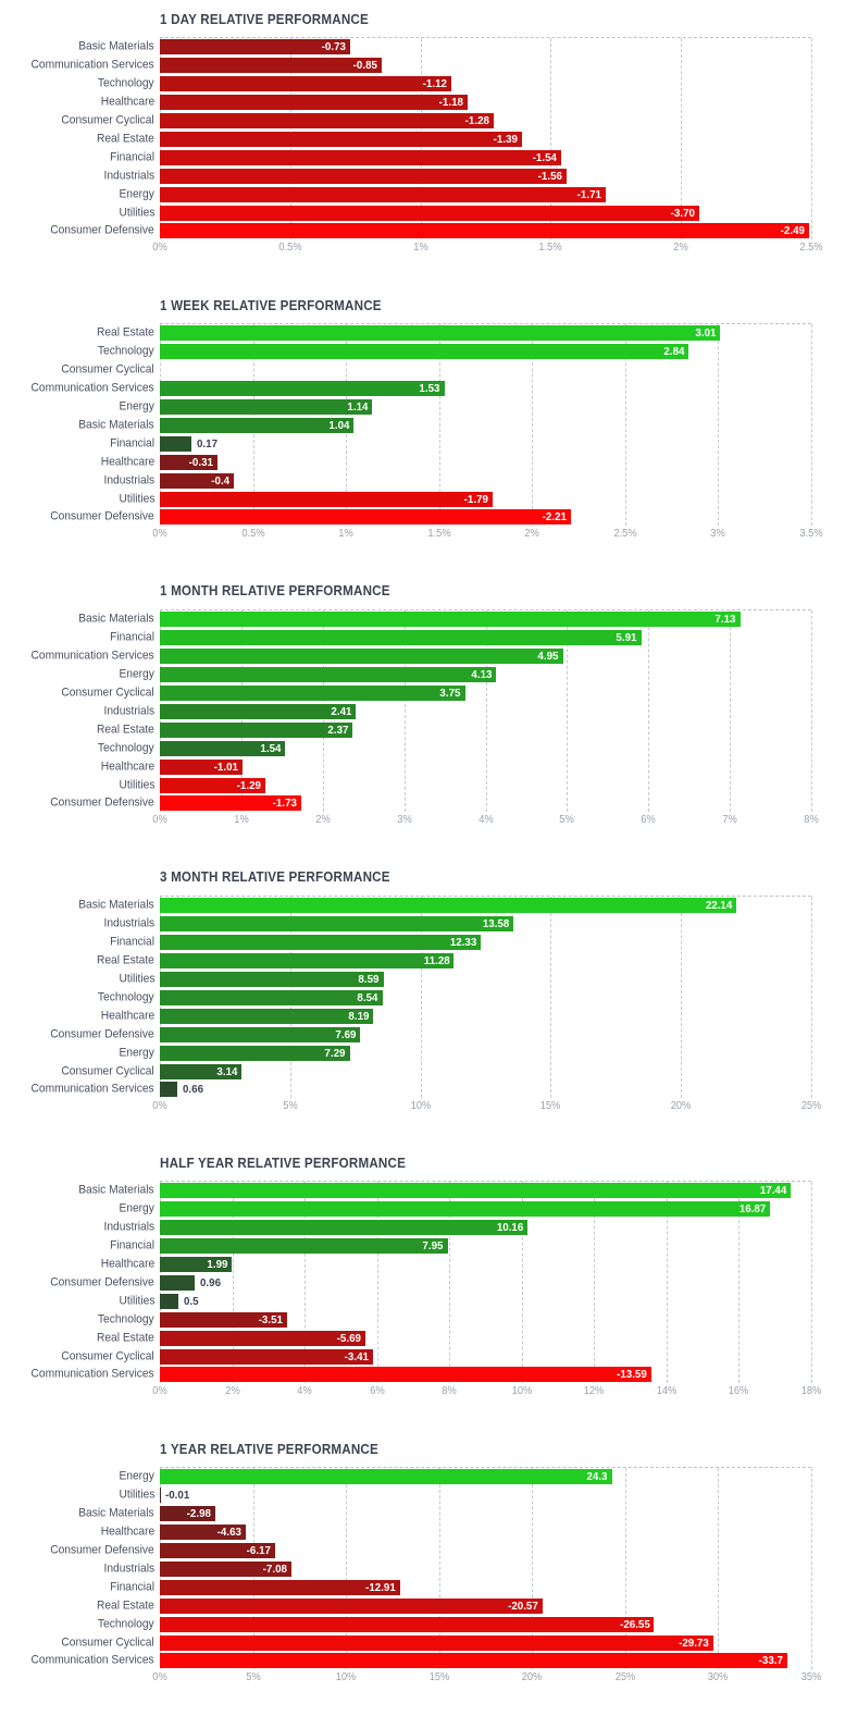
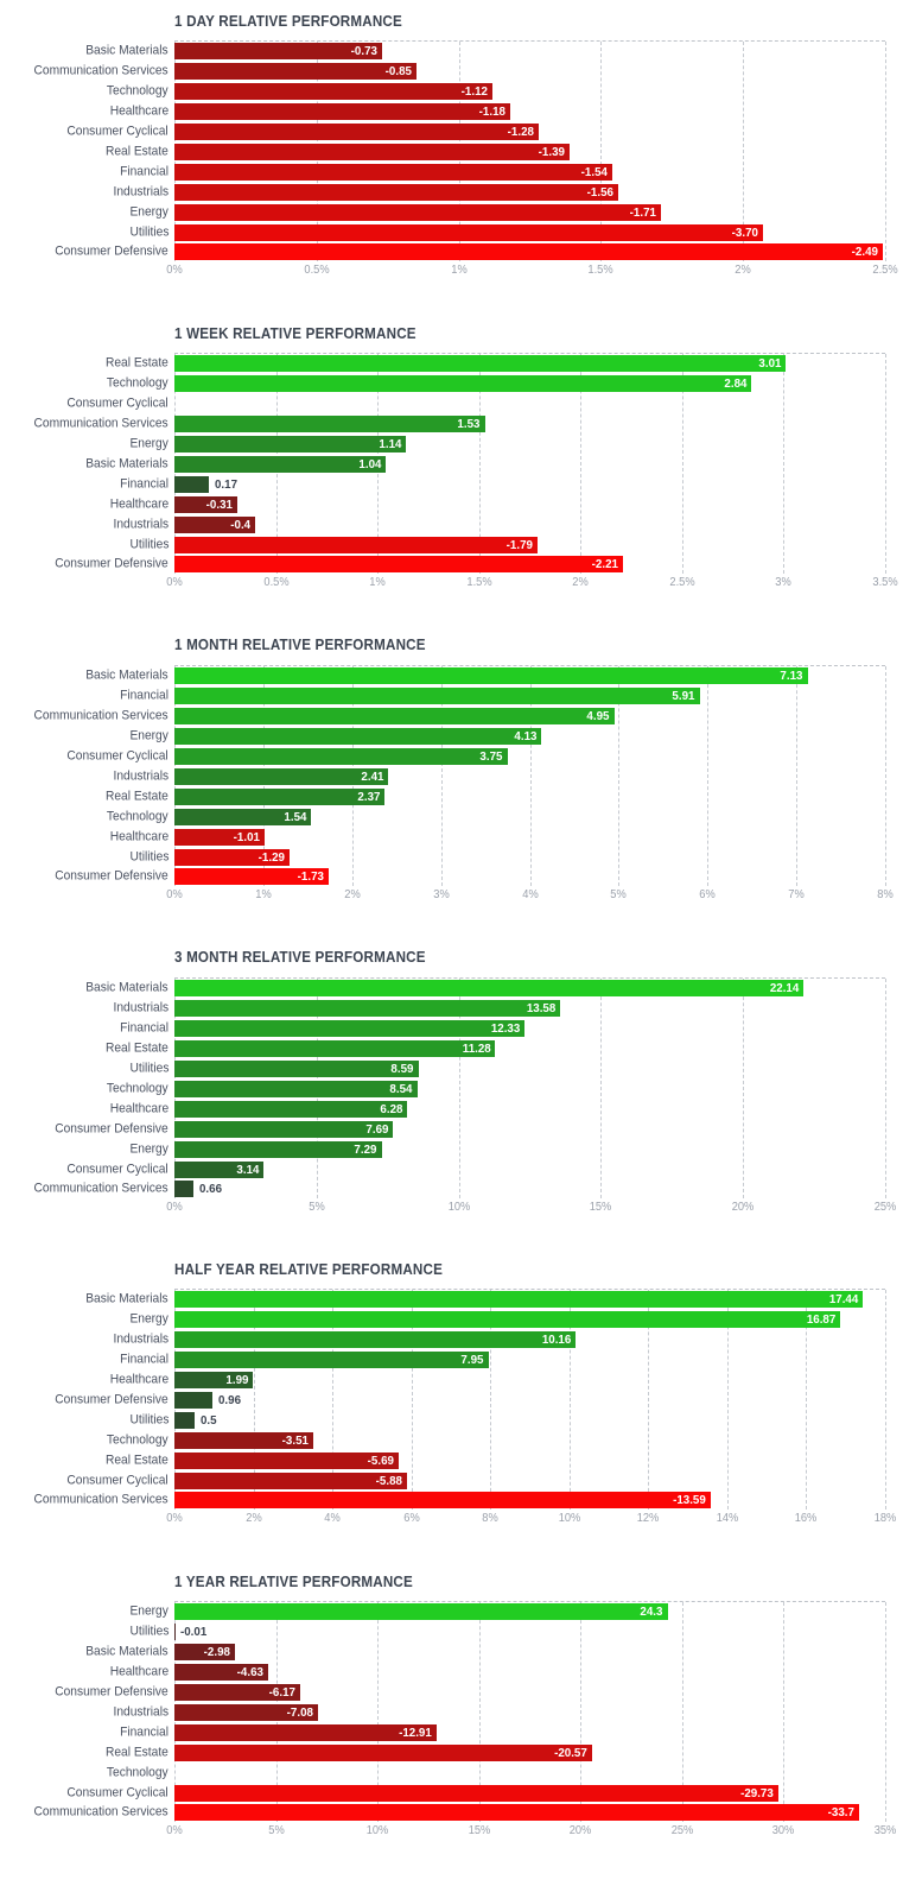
  1 DAY RELATIVE PERFORMANCE
  Basic Materials
  -0.73
  Communication Services
  -0.85
  Technology
  -1.12
  Healthcare
  -1.18
  Consumer Cyclical
  -1.28
  Real Estate
  -1.39
  Financial
  -1.54
  Industrials
  -1.56
  Energy
  -1.71
  Utilities
  -3.70
  Consumer Defensive
  -2.49
  0%
  0.5%
  1%
  1.5%
  2%
  2.5%
  1 WEEK RELATIVE PERFORMANCE
  Real Estate
  3.01
  Technology
  2.84
  Consumer Cyclical
  Communication Services
  1.53
  Energy
  1.14
  Basic Materials
  1.04
  Financial
  0.17
  Healthcare
  -0.31
  Industrials
  -0.4
  Utilities
  -1.79
  Consumer Defensive
  -2.21
  0%
  0.5%
  1%
  1.5%
  2%
  2.5%
  3%
  3.5%
  1 MONTH RELATIVE PERFORMANCE
  Basic Materials
  7.13
  Financial
  5.91
  Communication Services
  4.95
  Energy
  4.13
  Consumer Cyclical
  3.75
  Industrials
  2.41
  Real Estate
  2.37
  Technology
  1.54
  Healthcare
  -1.01
  Utilities
  -1.29
  Consumer Defensive
  -1.73
  0%
  1%
  2%
  3%
  4%
  5%
  6%
  7%
  8%
  3 MONTH RELATIVE PERFORMANCE
  Basic Materials
  22.14
  Industrials
  13.58
  Financial
  12.33
  Real Estate
  11.28
  Utilities
  8.59
  Technology
  8.54
  Healthcare
- 8.19
+ 6.28
  Consumer Defensive
  7.69
  Energy
  7.29
  Consumer Cyclical
  3.14
  Communication Services
  0.66
  0%
  5%
  10%
  15%
  20%
  25%
  HALF YEAR RELATIVE PERFORMANCE
  Basic Materials
  17.44
  Energy
  16.87
  Industrials
  10.16
  Financial
  7.95
  Healthcare
  1.99
  Consumer Defensive
  0.96
  Utilities
  0.5
  Technology
  -3.51
  Real Estate
  -5.69
  Consumer Cyclical
- -3.41
+ -5.88
  Communication Services
  -13.59
  0%
  2%
  4%
  6%
  8%
  10%
  12%
  14%
  16%
  18%
  1 YEAR RELATIVE PERFORMANCE
  Energy
  24.3
  Utilities
  -0.01
  Basic Materials
  -2.98
  Healthcare
  -4.63
  Consumer Defensive
  -6.17
  Industrials
  -7.08
  Financial
  -12.91
  Real Estate
  -20.57
  Technology
- -26.55
  Consumer Cyclical
  -29.73
  Communication Services
  -33.7
  0%
  5%
  10%
  15%
  20%
  25%
  30%
  35%
